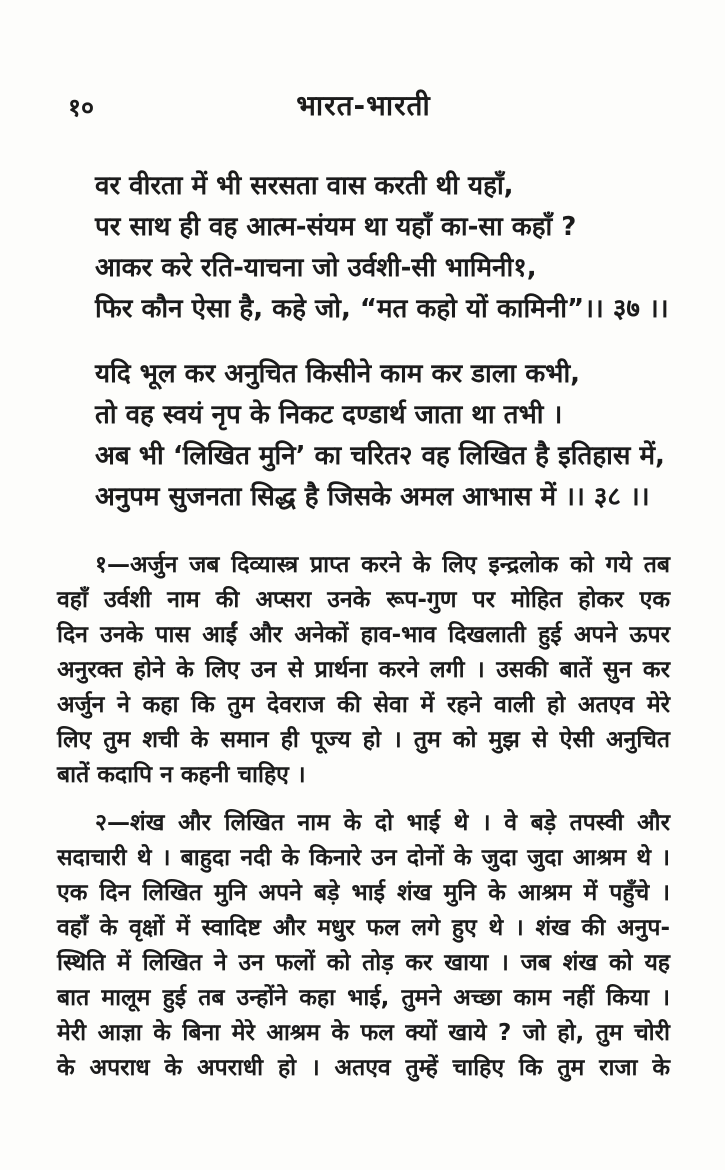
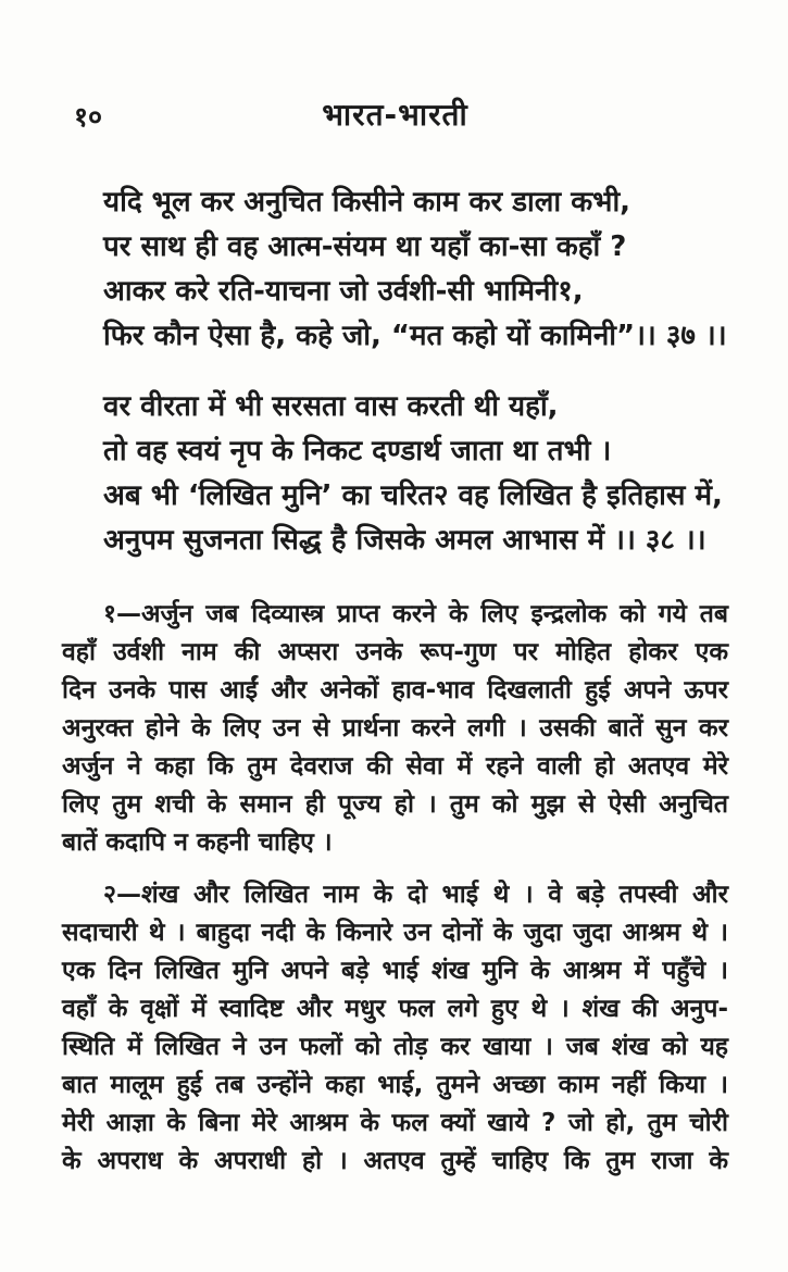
  १०
  भारत-भारती
- वर वीरता में भी सरसता वास करती थी यहाँ,
+ यदि भूल कर अनुचित किसीने काम कर डाला कभी,
  पर साथ ही वह आत्म-संयम था यहाँ का-सा कहाँ ?
  आकर करे रति-याचना जो उर्वशी-सी भामिनी१,
  फिर कौन ऐसा है, कहे जो, “मत कहो यों कामिनी”।। ३७ ।।
- यदि भूल कर अनुचित किसीने काम कर डाला कभी,
+ वर वीरता में भी सरसता वास करती थी यहाँ,
  तो वह स्वयं नृप के निकट दण्डार्थ जाता था तभी ।
  अब भी ‘लिखित मुनि’ का चरित२ वह लिखित है इतिहास में,
  अनुपम सुजनता सिद्ध है जिसके अमल आभास में ।। ३८ ।।
  १—अर्जुन जब दिव्यास्त्र प्राप्त करने के लिए इन्द्रलोक को गये तब
  वहाँ उर्वशी नाम की अप्सरा उनके रूप-गुण पर मोहित होकर एक
  दिन उनके पास आईं और अनेकों हाव-भाव दिखलाती हुई अपने ऊपर
  अनुरक्त होने के लिए उन से प्रार्थना करने लगी । उसकी बातें सुन कर
  अर्जुन ने कहा कि तुम देवराज की सेवा में रहने वाली हो अतएव मेरे
  लिए तुम शची के समान ही पूज्य हो । तुम को मुझ से ऐसी अनुचित
  बातें कदापि न कहनी चाहिए ।
  २—शंख और लिखित नाम के दो भाई थे । वे बड़े तपस्वी और
  सदाचारी थे । बाहुदा नदी के किनारे उन दोनों के जुदा जुदा आश्रम थे ।
  एक दिन लिखित मुनि अपने बड़े भाई शंख मुनि के आश्रम में पहुँचे ।
  वहाँ के वृक्षों में स्वादिष्ट और मधुर फल लगे हुए थे । शंख की अनुप-
  स्थिति में लिखित ने उन फलों को तोड़ कर खाया । जब शंख को यह
  बात मालूम हुई तब उन्होंने कहा भाई, तुमने अच्छा काम नहीं किया ।
  मेरी आज्ञा के बिना मेरे आश्रम के फल क्यों खाये ? जो हो, तुम चोरी
  के अपराध के अपराधी हो । अतएव तुम्हें चाहिए कि तुम राजा के
